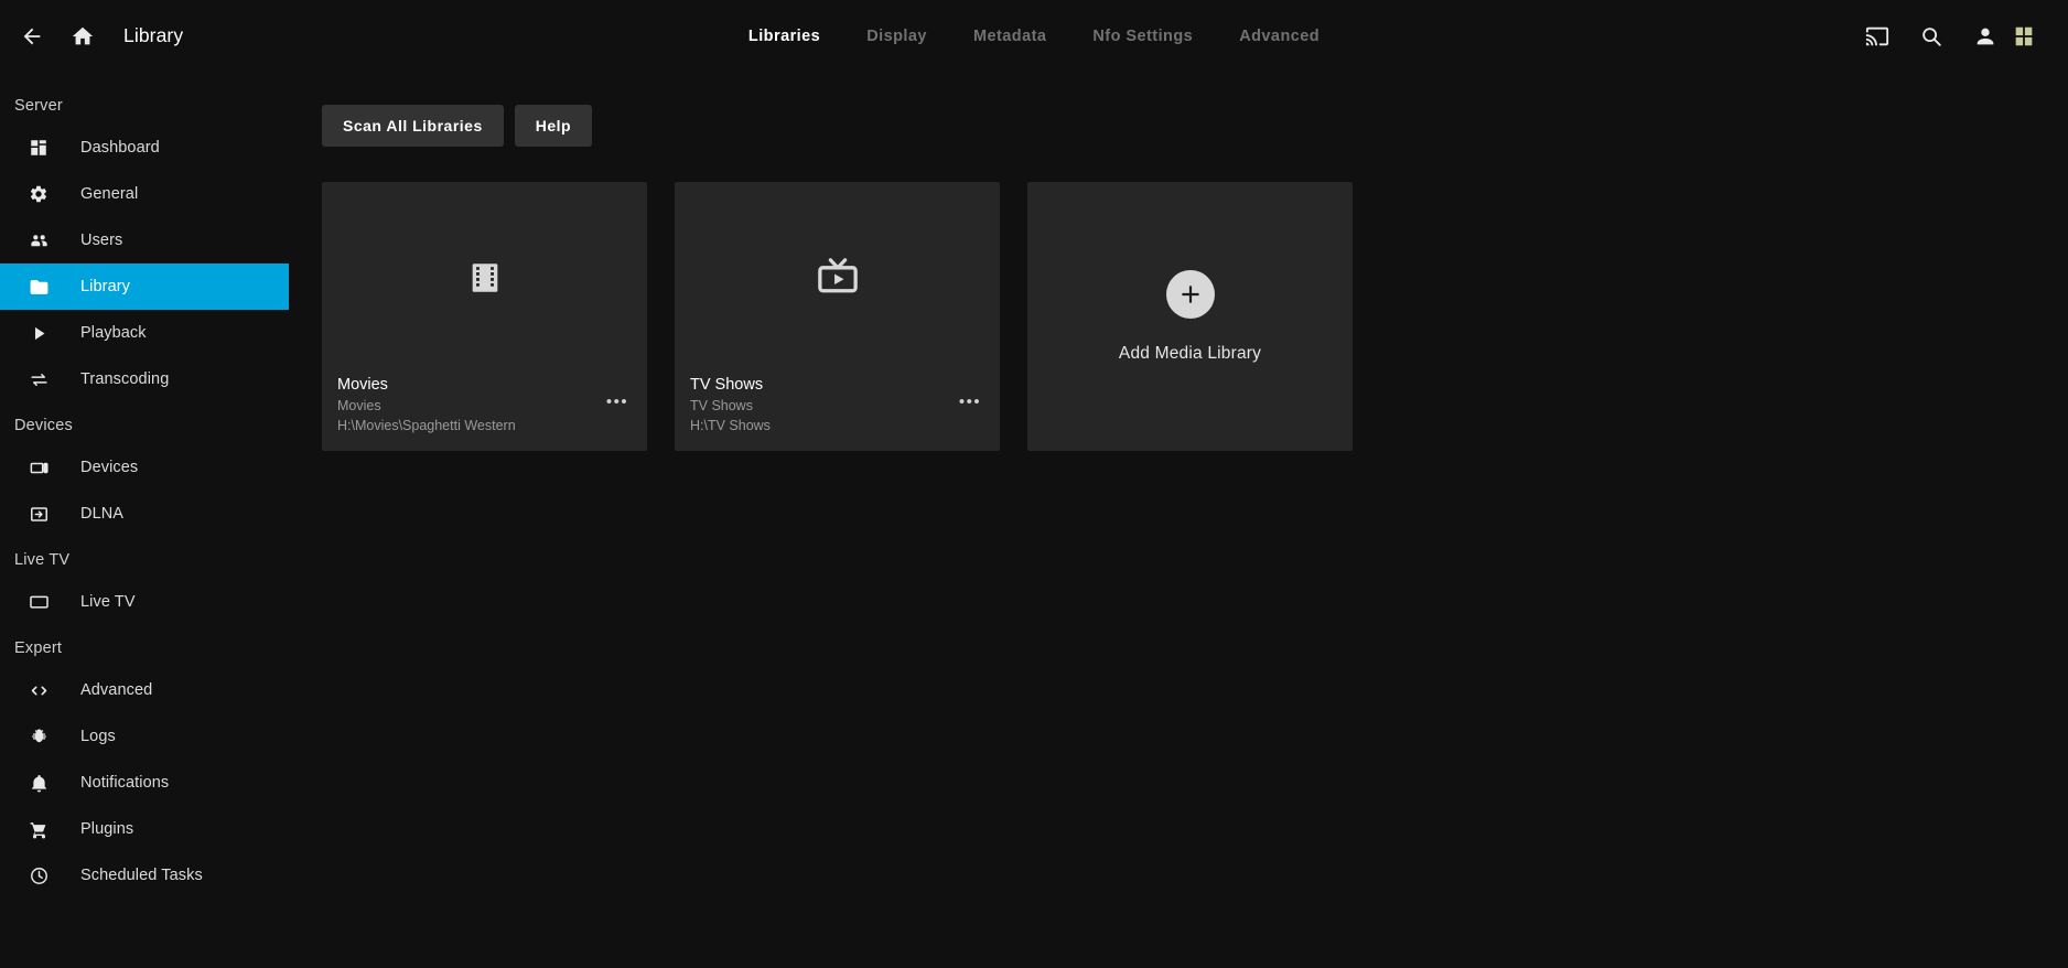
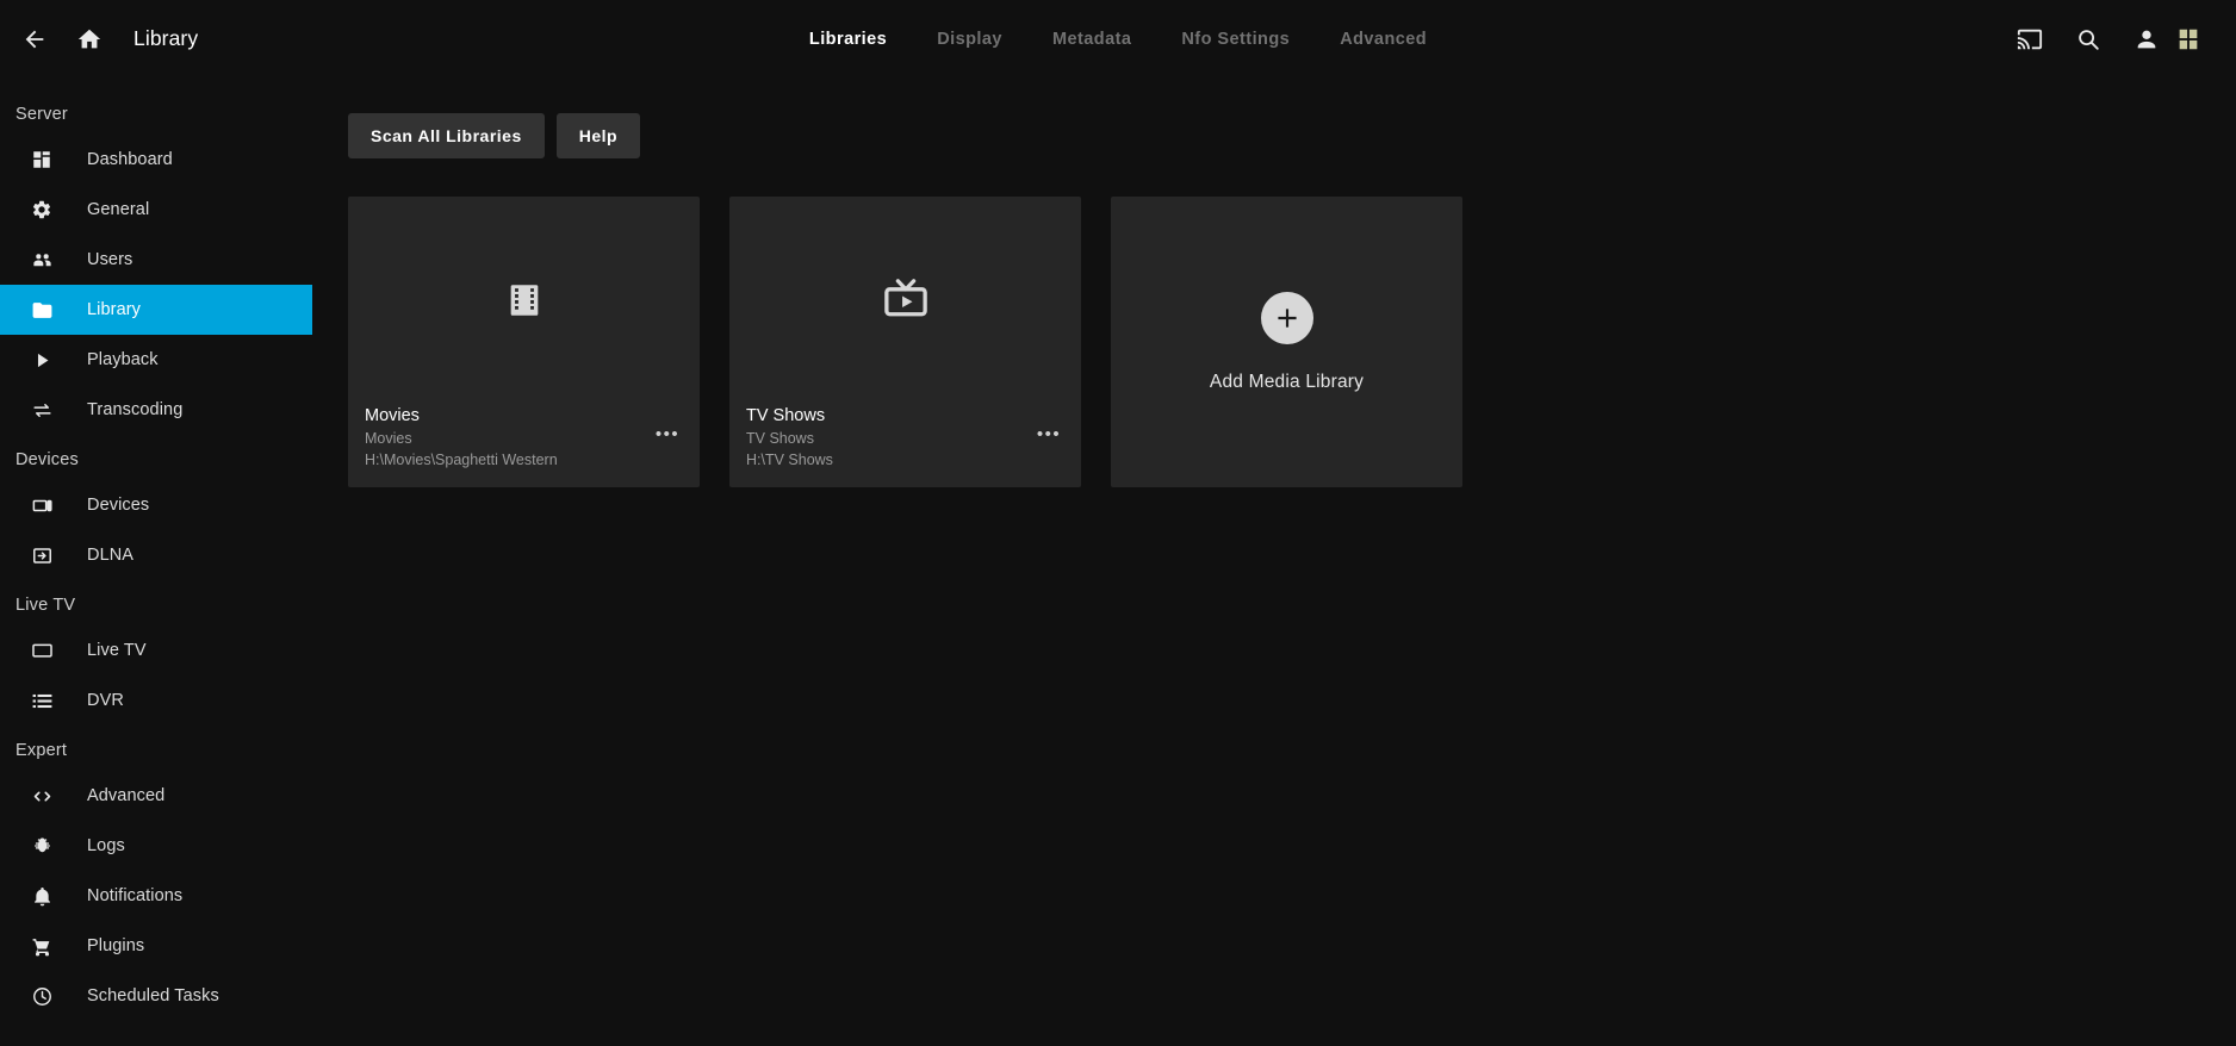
  Library
  Libraries
  Display
  Metadata
  Nfo Settings
  Advanced
  Server
  Dashboard
  General
  Users
  Library
  Playback
  Transcoding
  Devices
  Devices
  DLNA
  Live TV
  Live TV
+ DVR
  Expert
  Advanced
  Logs
  Notifications
  Plugins
  Scheduled Tasks
  Scan All Libraries
  Help
  •••
  Movies
  Movies
  H:\Movies\Spaghetti Western
  •••
  TV Shows
  TV Shows
  H:\TV Shows
  Add Media Library
